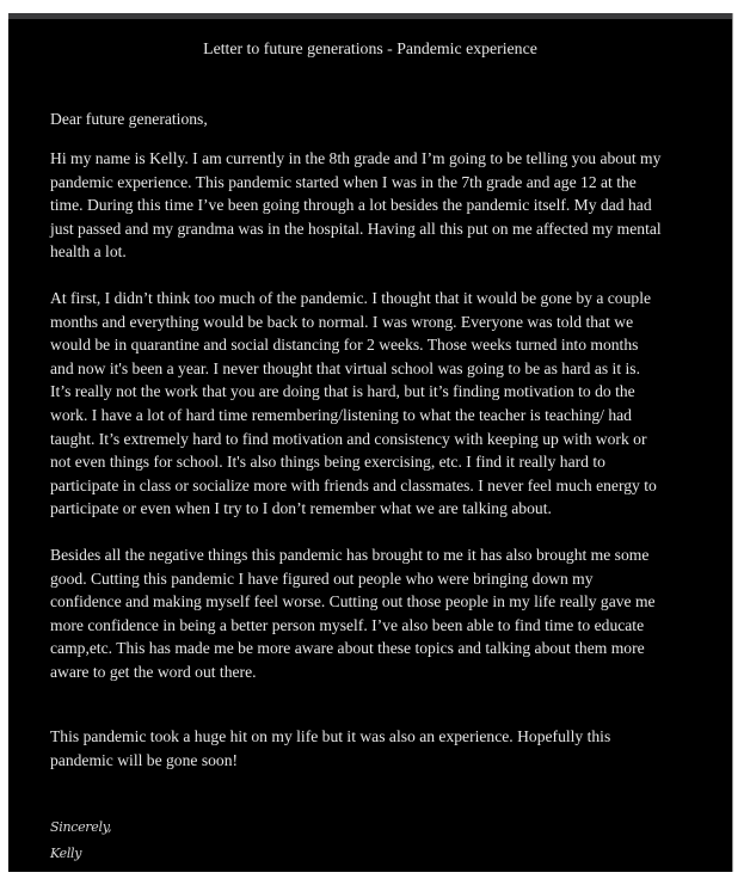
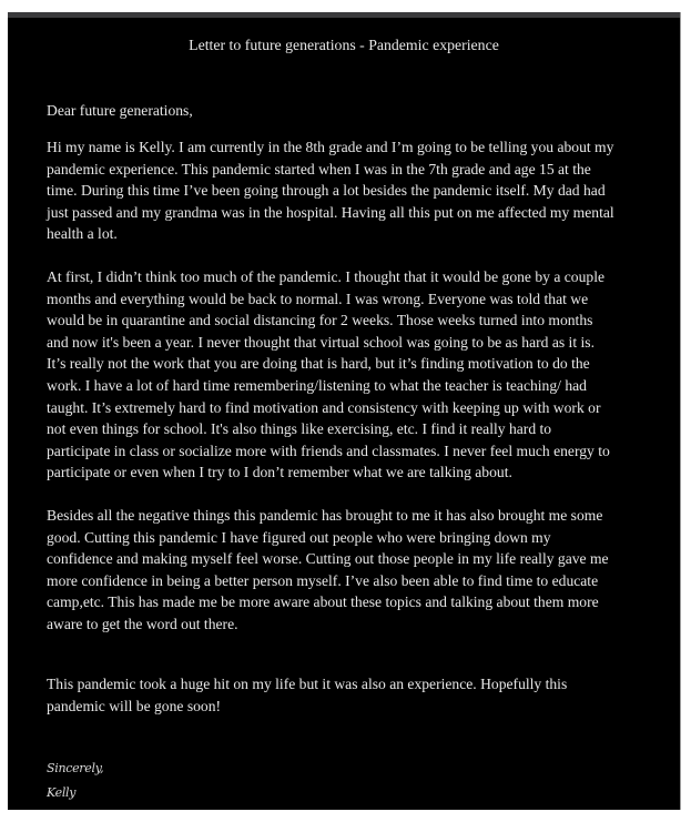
  Letter to future generations - Pandemic experience
  Dear future generations,
  Hi my name is Kelly. I am currently in the 8th grade and I’m going to be telling you about my
- pandemic experience. This pandemic started when I was in the 7th grade and age 12 at the
+ pandemic experience. This pandemic started when I was in the 7th grade and age 15 at the
  time. During this time I’ve been going through a lot besides the pandemic itself. My dad had
  just passed and my grandma was in the hospital. Having all this put on me affected my mental
  health a lot.
  At first, I didn’t think too much of the pandemic. I thought that it would be gone by a couple
  months and everything would be back to normal. I was wrong. Everyone was told that we
  would be in quarantine and social distancing for 2 weeks. Those weeks turned into months
  and now it's been a year. I never thought that virtual school was going to be as hard as it is.
  It’s really not the work that you are doing that is hard, but it’s finding motivation to do the
  work. I have a lot of hard time remembering/listening to what the teacher is teaching/ had
  taught. It’s extremely hard to find motivation and consistency with keeping up with work or
- not even things for school. It's also things being exercising, etc. I find it really hard to
+ not even things for school. It's also things like exercising, etc. I find it really hard to
  participate in class or socialize more with friends and classmates. I never feel much energy to
  participate or even when I try to I don’t remember what we are talking about.
  Besides all the negative things this pandemic has brought to me it has also brought me some
  good. Cutting this pandemic I have figured out people who were bringing down my
  confidence and making myself feel worse. Cutting out those people in my life really gave me
  more confidence in being a better person myself. I’ve also been able to find time to educate
  camp,etc. This has made me be more aware about these topics and talking about them more
  aware to get the word out there.
  This pandemic took a huge hit on my life but it was also an experience. Hopefully this
  pandemic will be gone soon!
  Sincerely,
  Kelly
